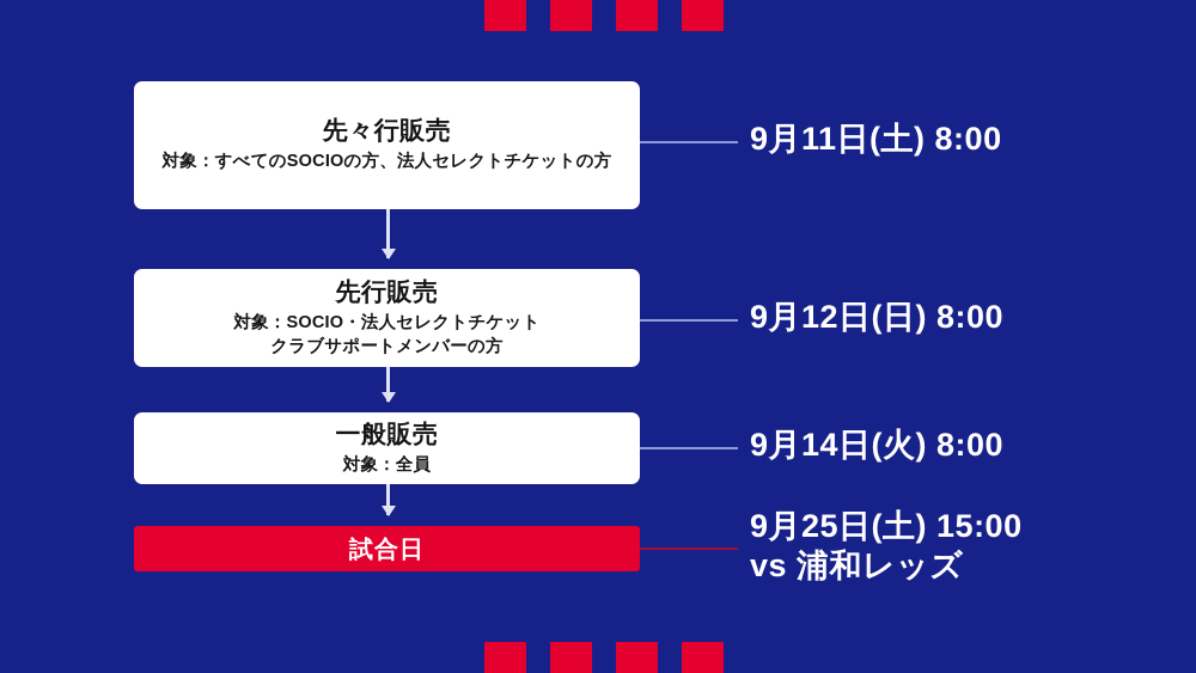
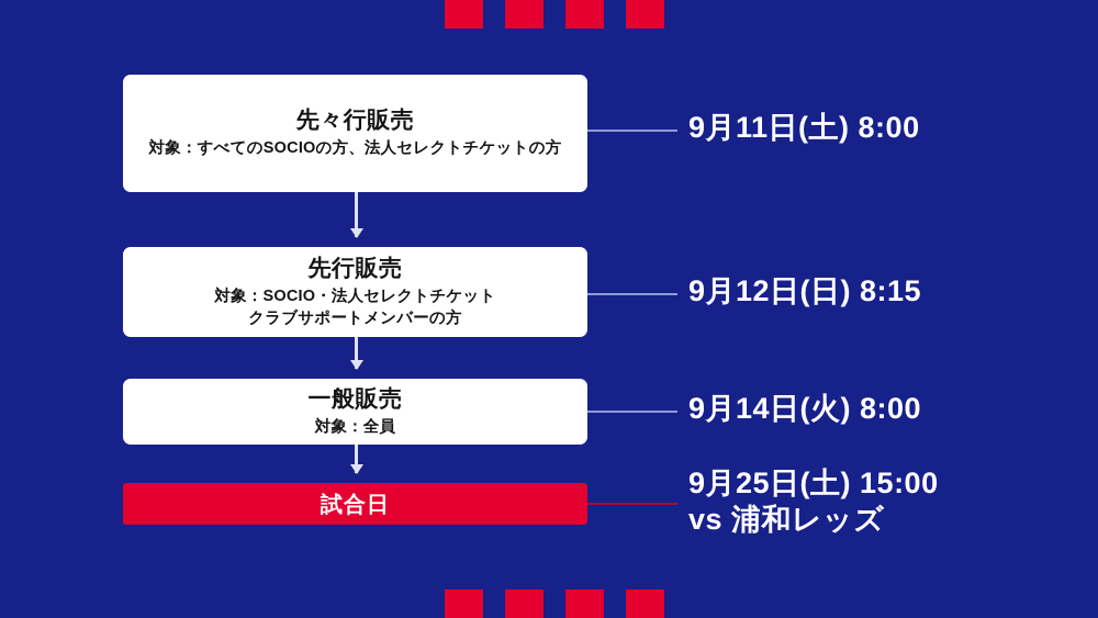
  先々行販売
  対象：すべてのSOCIOの方、法人セレクトチケットの方
  9月11日(土) 8:00
  先行販売
  対象：SOCIO・法人セレクトチケット
  クラブサポートメンバーの方
- 9月12日(日) 8:00
+ 9月12日(日) 8:15
  一般販売
  対象：全員
  9月14日(火) 8:00
  試合日
  9月25日(土) 15:00
  vs 浦和レッズ
